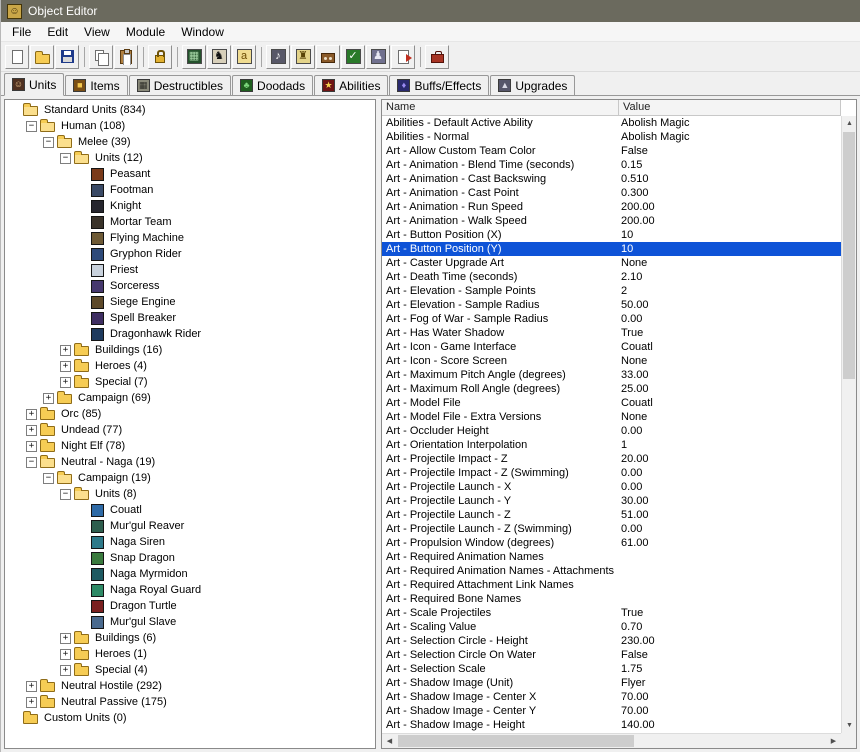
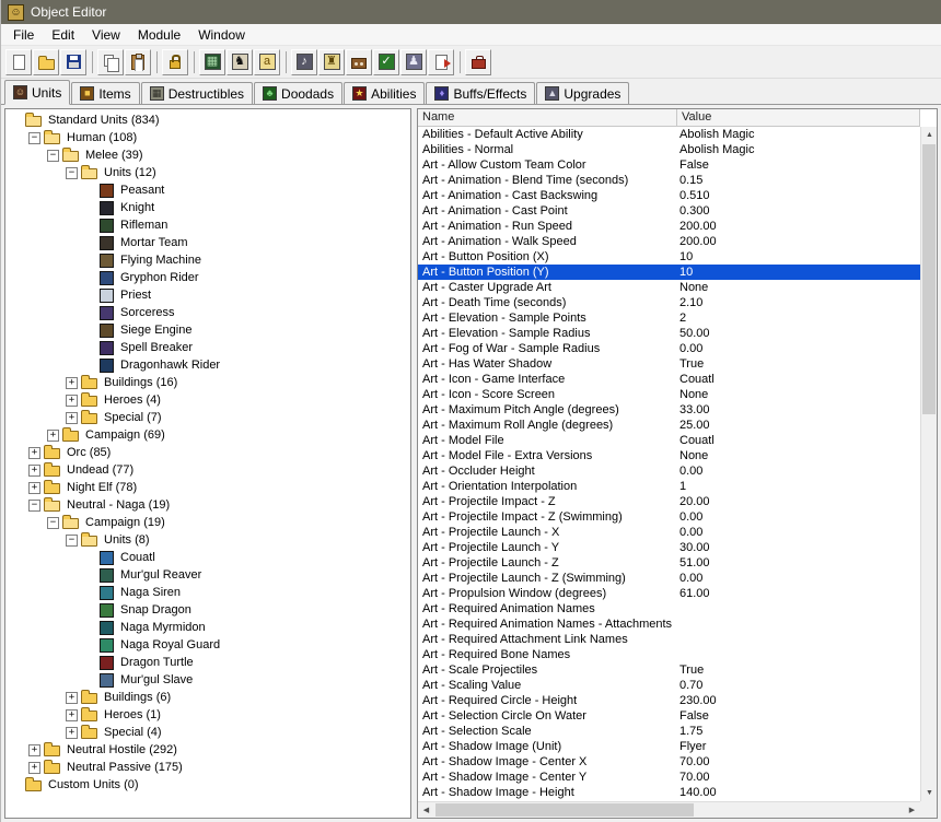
  ☺
  Object Editor
  File
  Edit
  View
  Module
  Window
  ▦
  ♞
  a
  ♪
  ♜
  ✓
  ♟
  ☺
  Units
  ■
  Items
  ▦
  Destructibles
  ♣
  Doodads
  ★
  Abilities
  ♦
  Buffs/Effects
  ▲
  Upgrades
  Standard Units (834)
  −
  Human (108)
  −
  Melee (39)
  −
  Units (12)
  Peasant
- Footman
  Knight
+ Rifleman
  Mortar Team
  Flying Machine
  Gryphon Rider
  Priest
  Sorceress
  Siege Engine
  Spell Breaker
  Dragonhawk Rider
  +
  Buildings (16)
  +
  Heroes (4)
  +
  Special (7)
  +
  Campaign (69)
  +
  Orc (85)
  +
  Undead (77)
  +
  Night Elf (78)
  −
  Neutral - Naga (19)
  −
  Campaign (19)
  −
  Units (8)
  Couatl
  Mur'gul Reaver
  Naga Siren
  Snap Dragon
  Naga Myrmidon
  Naga Royal Guard
  Dragon Turtle
  Mur'gul Slave
  +
  Buildings (6)
  +
  Heroes (1)
  +
  Special (4)
  +
  Neutral Hostile (292)
  +
  Neutral Passive (175)
  Custom Units (0)
  Name
  Value
  Abilities - Default Active Ability
  Abolish Magic
  Abilities - Normal
  Abolish Magic
  Art - Allow Custom Team Color
  False
  Art - Animation - Blend Time (seconds)
  0.15
  Art - Animation - Cast Backswing
  0.510
  Art - Animation - Cast Point
  0.300
  Art - Animation - Run Speed
  200.00
  Art - Animation - Walk Speed
  200.00
  Art - Button Position (X)
  10
  Art - Button Position (Y)
  10
  Art - Caster Upgrade Art
  None
  Art - Death Time (seconds)
  2.10
  Art - Elevation - Sample Points
  2
  Art - Elevation - Sample Radius
  50.00
  Art - Fog of War - Sample Radius
  0.00
  Art - Has Water Shadow
  True
  Art - Icon - Game Interface
  Couatl
  Art - Icon - Score Screen
  None
  Art - Maximum Pitch Angle (degrees)
  33.00
  Art - Maximum Roll Angle (degrees)
  25.00
  Art - Model File
  Couatl
  Art - Model File - Extra Versions
  None
  Art - Occluder Height
  0.00
  Art - Orientation Interpolation
  1
  Art - Projectile Impact - Z
  20.00
  Art - Projectile Impact - Z (Swimming)
  0.00
  Art - Projectile Launch - X
  0.00
  Art - Projectile Launch - Y
  30.00
  Art - Projectile Launch - Z
  51.00
  Art - Projectile Launch - Z (Swimming)
  0.00
  Art - Propulsion Window (degrees)
  61.00
  Art - Required Animation Names
  Art - Required Animation Names - Attachments
  Art - Required Attachment Link Names
  Art - Required Bone Names
  Art - Scale Projectiles
  True
  Art - Scaling Value
  0.70
- Art - Selection Circle - Height
+ Art - Required Circle - Height
  230.00
  Art - Selection Circle On Water
  False
  Art - Selection Scale
  1.75
  Art - Shadow Image (Unit)
  Flyer
  Art - Shadow Image - Center X
  70.00
  Art - Shadow Image - Center Y
  70.00
  Art - Shadow Image - Height
  140.00
